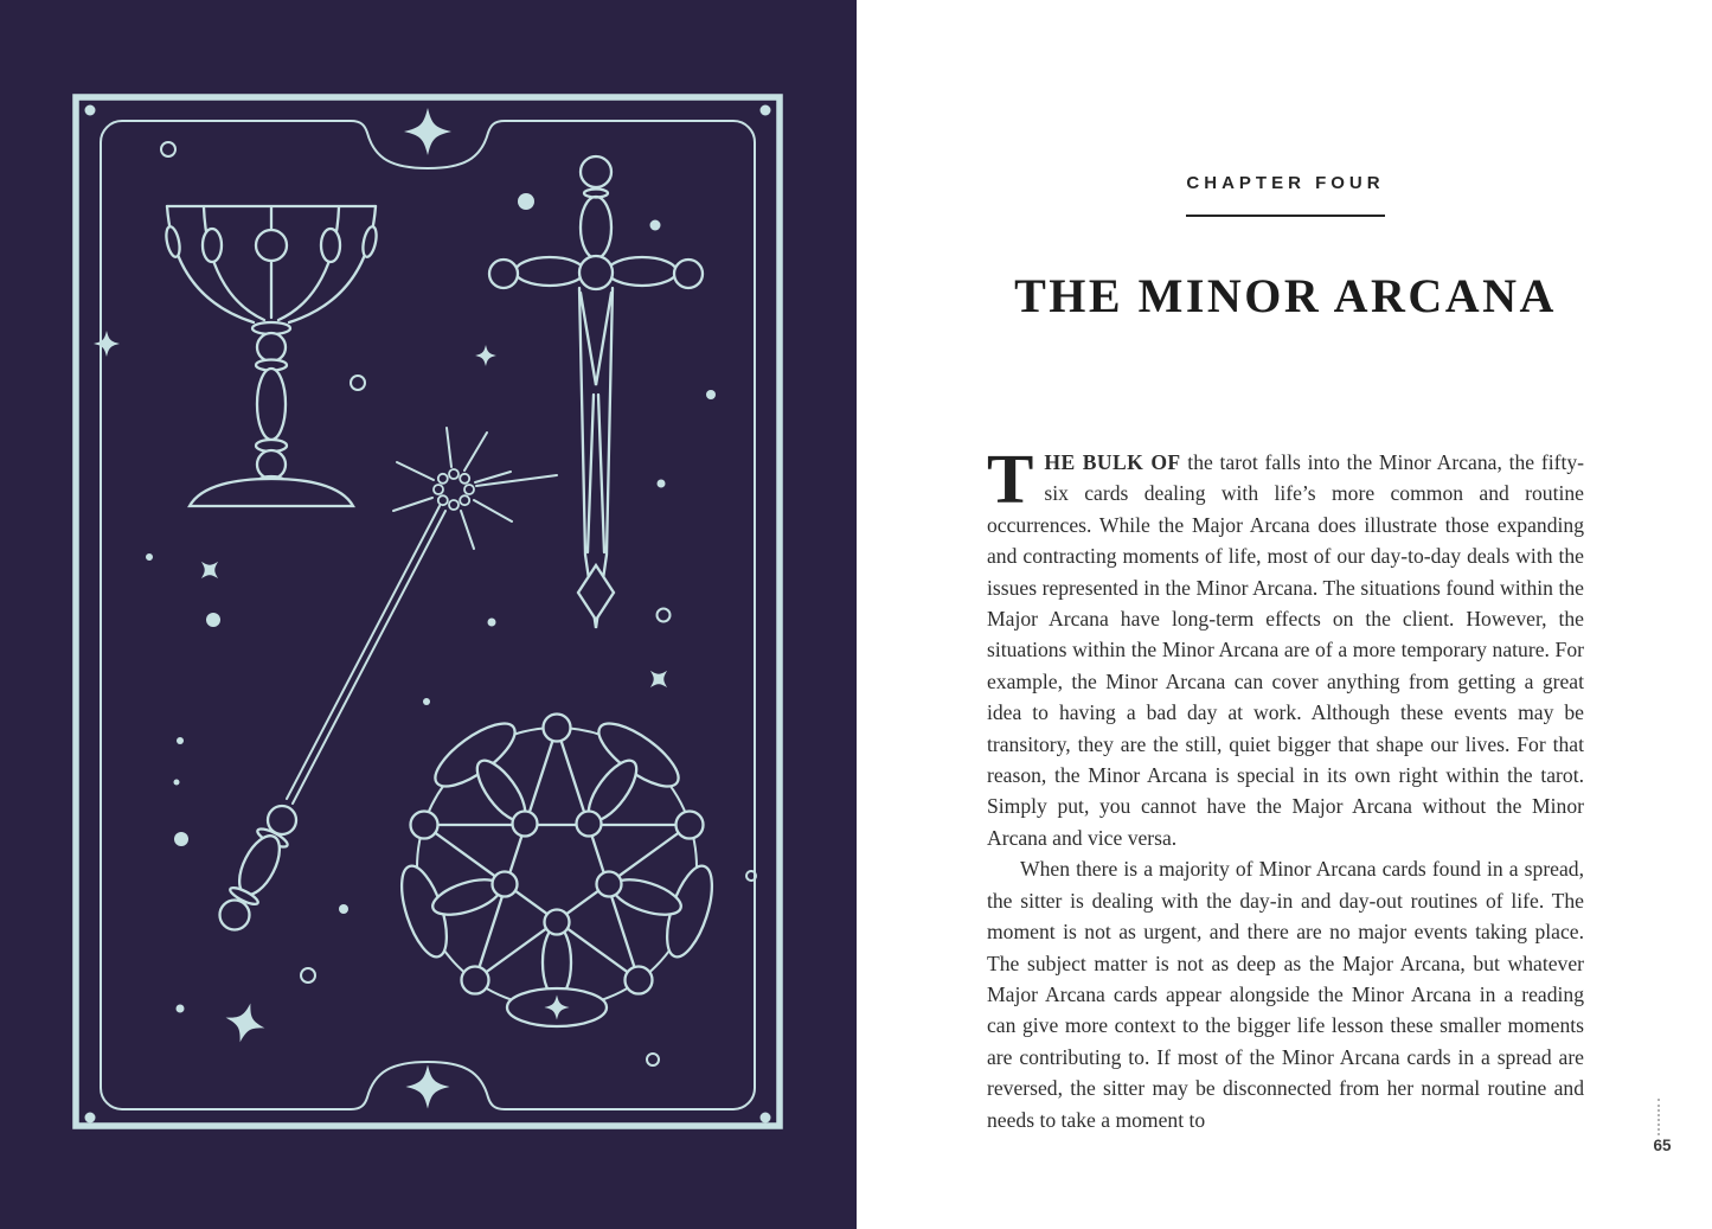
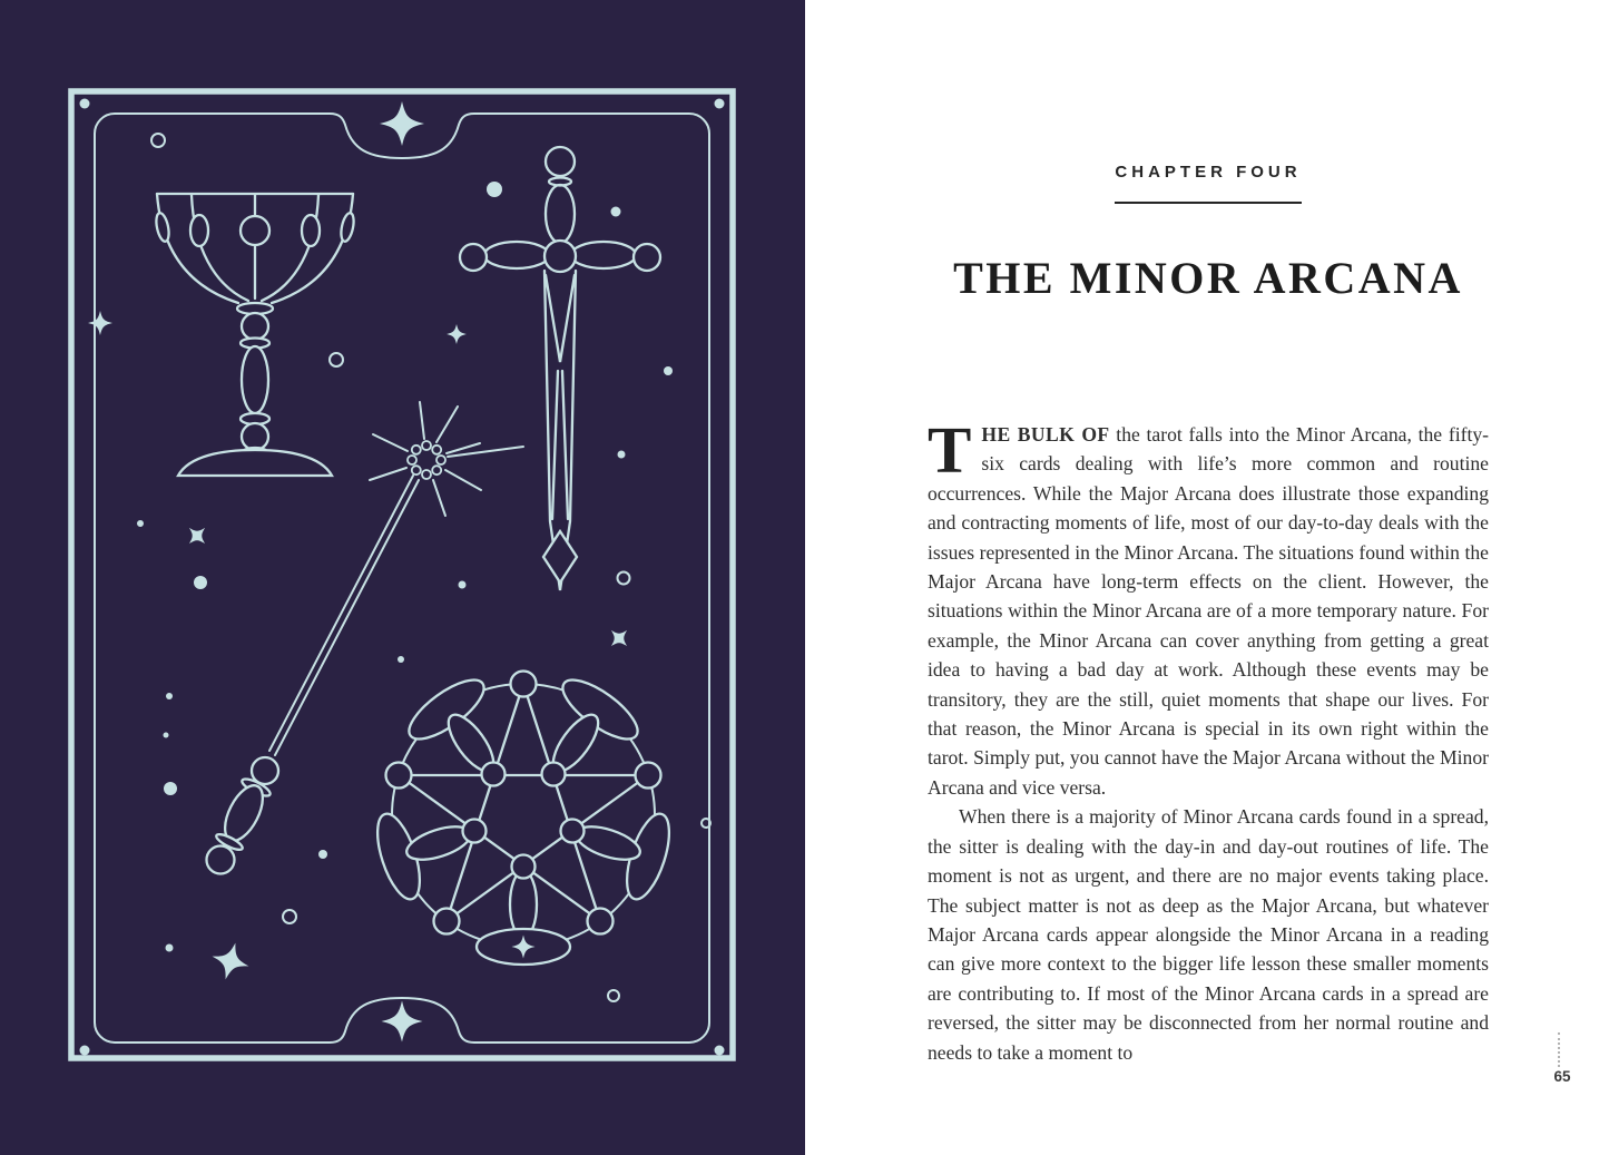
  CHAPTER FOUR
  THE MINOR ARCANA
  T
- HE BULK OF the tarot falls into the Minor Arcana, the fifty-six cards dealing with life’s more common and routine occurrences. While the Major Arcana does illustrate those expanding and contracting moments of life, most of our day-to-day deals with the issues represented in the Minor Arcana. The situations found within the Major Arcana have long-term effects on the client. However, the situations within the Minor Arcana are of a more temporary nature. For example, the Minor Arcana can cover anything from getting a great idea to having a bad day at work. Although these events may be transitory, they are the still, quiet bigger that shape our lives. For that reason, the Minor Arcana is special in its own right within the tarot. Simply put, you cannot have the Major Arcana without the Minor Arcana and vice versa.
+ HE BULK OF the tarot falls into the Minor Arcana, the fifty-six cards dealing with life’s more common and routine occurrences. While the Major Arcana does illustrate those expanding and contracting moments of life, most of our day-to-day deals with the issues represented in the Minor Arcana. The situations found within the Major Arcana have long-term effects on the client. However, the situations within the Minor Arcana are of a more temporary nature. For example, the Minor Arcana can cover anything from getting a great idea to having a bad day at work. Although these events may be transitory, they are the still, quiet moments that shape our lives. For that reason, the Minor Arcana is special in its own right within the tarot. Simply put, you cannot have the Major Arcana without the Minor Arcana and vice versa.
  When there is a majority of Minor Arcana cards found in a spread, the sitter is dealing with the day-in and day-out routines of life. The moment is not as urgent, and there are no major events taking place. The subject matter is not as deep as the Major Arcana, but whatever Major Arcana cards appear alongside the Minor Arcana in a reading can give more context to the bigger life lesson these smaller moments are contributing to. If most of the Minor Arcana cards in a spread are reversed, the sitter may be disconnected from her normal routine and needs to take a moment to
  65
